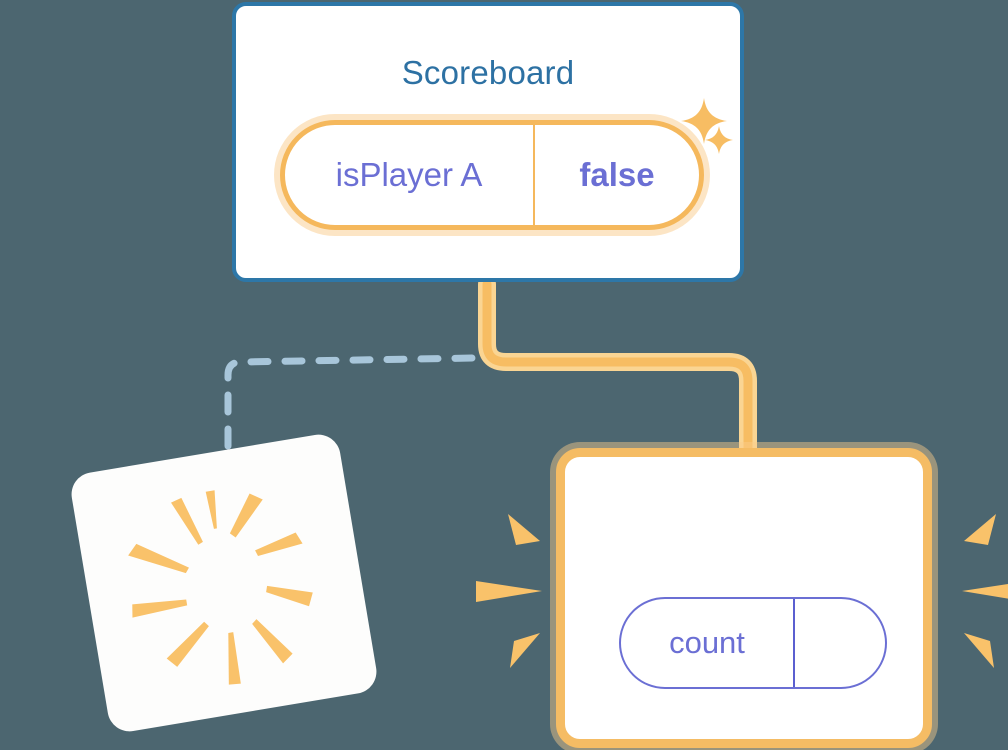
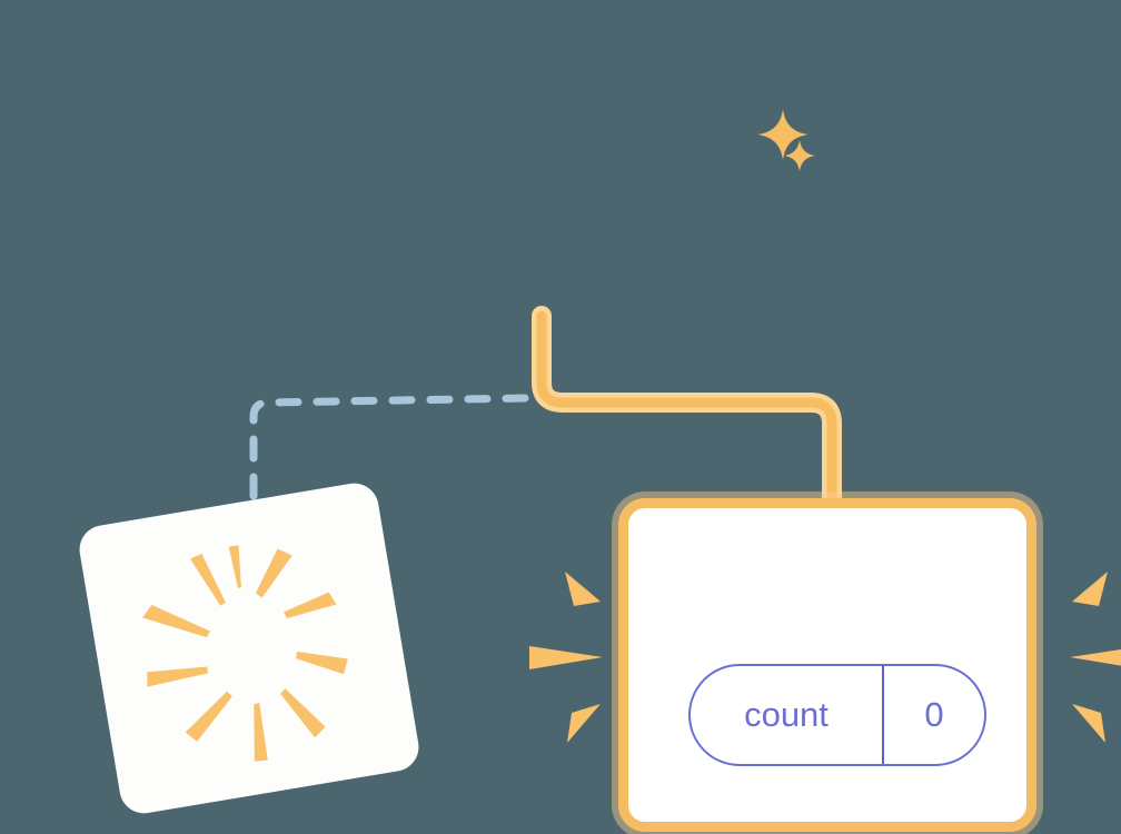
- Scoreboard
- isPlayer A
- false
  count
+ 0
